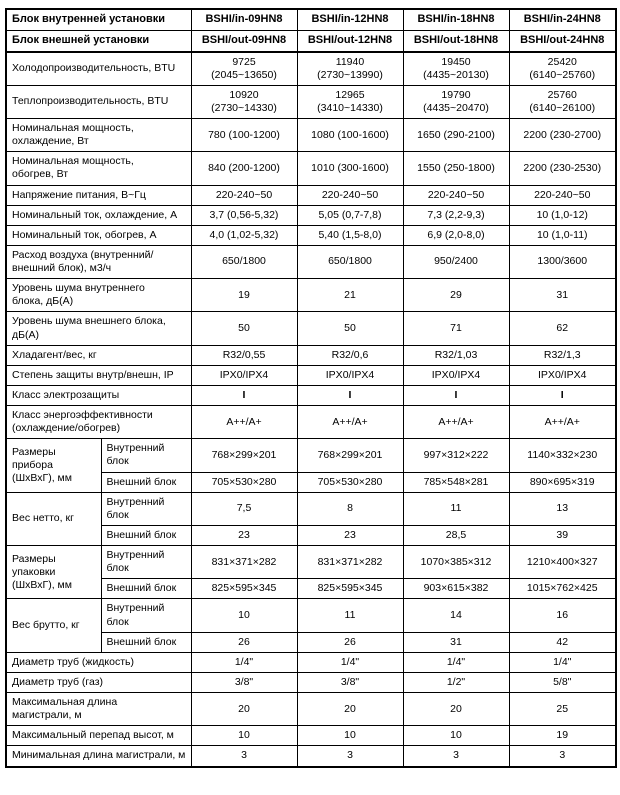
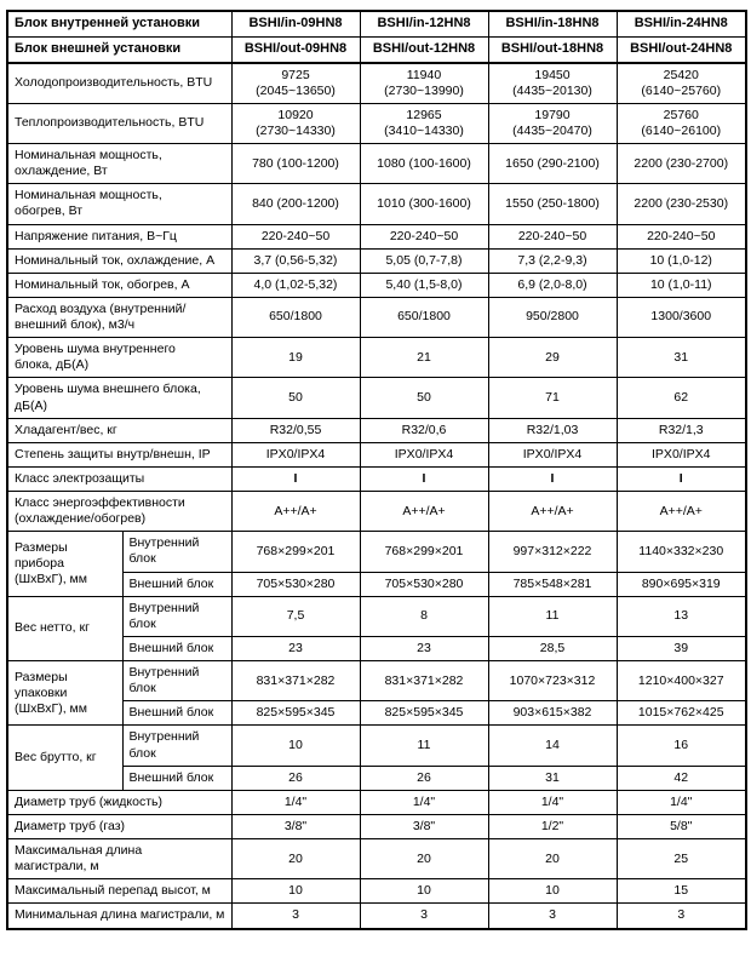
  Блок внутренней установки	BSHI/in-09HN8	BSHI/in-12HN8	BSHI/in-18HN8	BSHI/in-24HN8
  Блок внешней установки	BSHI/out-09HN8	BSHI/out-12HN8	BSHI/out-18HN8	BSHI/out-24HN8
  Холодопроизводительность, BTU	9725 (2045~13650)	11940 (2730~13990)	19450 (4435~20130)	25420 (6140~25760)
  Теплопроизводительность, BTU	10920 (2730~14330)	12965 (3410~14330)	19790 (4435~20470)	25760 (6140~26100)
  Номинальная мощность, охлаждение, Вт	780 (100-1200)	1080 (100-1600)	1650 (290-2100)	2200 (230-2700)
  Номинальная мощность, обогрев, Вт	840 (200-1200)	1010 (300-1600)	1550 (250-1800)	2200 (230-2530)
  Напряжение питания, В~Гц	220-240~50	220-240~50	220-240~50	220-240~50
  Номинальный ток, охлаждение, А	3,7 (0,56-5,32)	5,05 (0,7-7,8)	7,3 (2,2-9,3)	10 (1,0-12)
  Номинальный ток, обогрев, А	4,0 (1,02-5,32)	5,40 (1,5-8,0)	6,9 (2,0-8,0)	10 (1,0-11)
- Расход воздуха (внутренний/ внешний блок), м3/ч	650/1800	650/1800	950/2400	1300/3600
+ Расход воздуха (внутренний/ внешний блок), м3/ч	650/1800	650/1800	950/2800	1300/3600
  Уровень шума внутреннего блока, дБ(А)	19	21	29	31
  Уровень шума внешнего блока, дБ(А)	50	50	71	62
  Хладагент/вес, кг	R32/0,55	R32/0,6	R32/1,03	R32/1,3
  Степень защиты внутр/внешн, IP	IPX0/IPX4	IPX0/IPX4	IPX0/IPX4	IPX0/IPX4
  Класс электрозащиты	I	I	I	I
  Класс энергоэффективности (охлаждение/обогрев)	A++/A+	A++/A+	A++/A+	A++/A+
  Размеры прибора (ШхВхГ), мм	Внутренний блок	768×299×201	768×299×201	997×312×222	1140×332×230
  Внешний блок	705×530×280	705×530×280	785×548×281	890×695×319
  Вес нетто, кг	Внутренний блок	7,5	8	11	13
  Внешний блок	23	23	28,5	39
- Размеры упаковки (ШхВхГ), мм	Внутренний блок	831×371×282	831×371×282	1070×385×312	1210×400×327
+ Размеры упаковки (ШхВхГ), мм	Внутренний блок	831×371×282	831×371×282	1070×723×312	1210×400×327
  Внешний блок	825×595×345	825×595×345	903×615×382	1015×762×425
  Вес брутто, кг	Внутренний блок	10	11	14	16
  Внешний блок	26	26	31	42
  Диаметр труб (жидкость)	1/4"	1/4"	1/4"	1/4"
  Диаметр труб (газ)	3/8"	3/8"	1/2"	5/8"
  Максимальная длина магистрали, м	20	20	20	25
- Максимальный перепад высот, м	10	10	10	19
+ Максимальный перепад высот, м	10	10	10	15
  Минимальная длина магистрали, м	3	3	3	3
